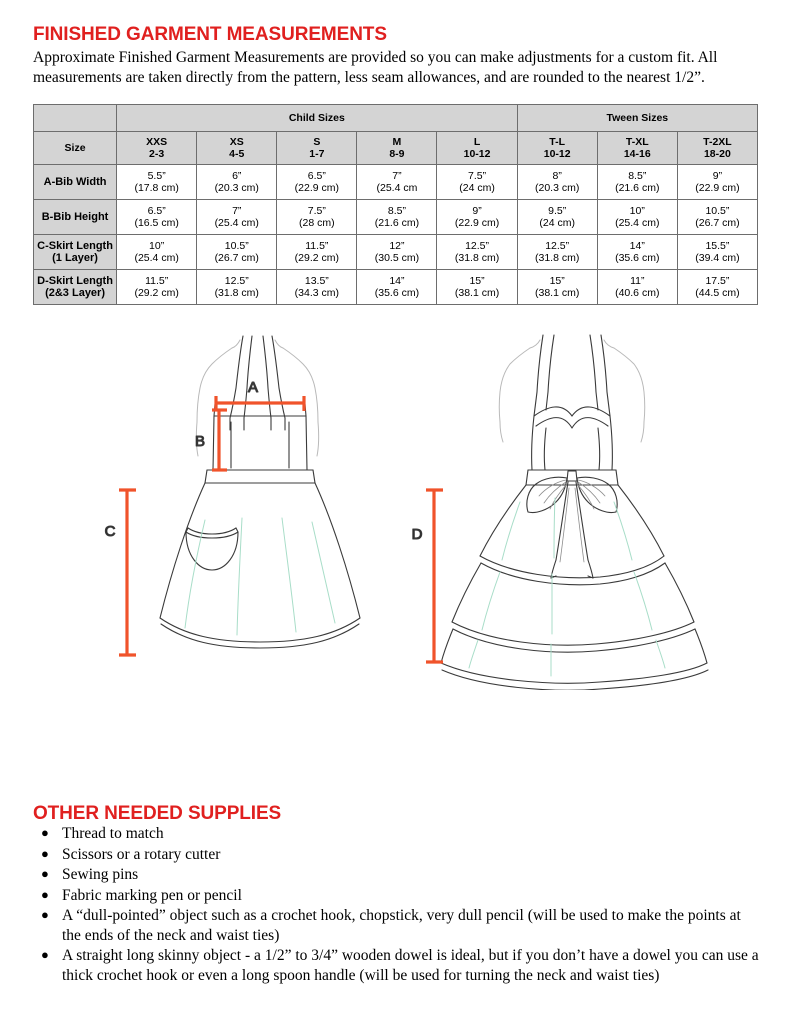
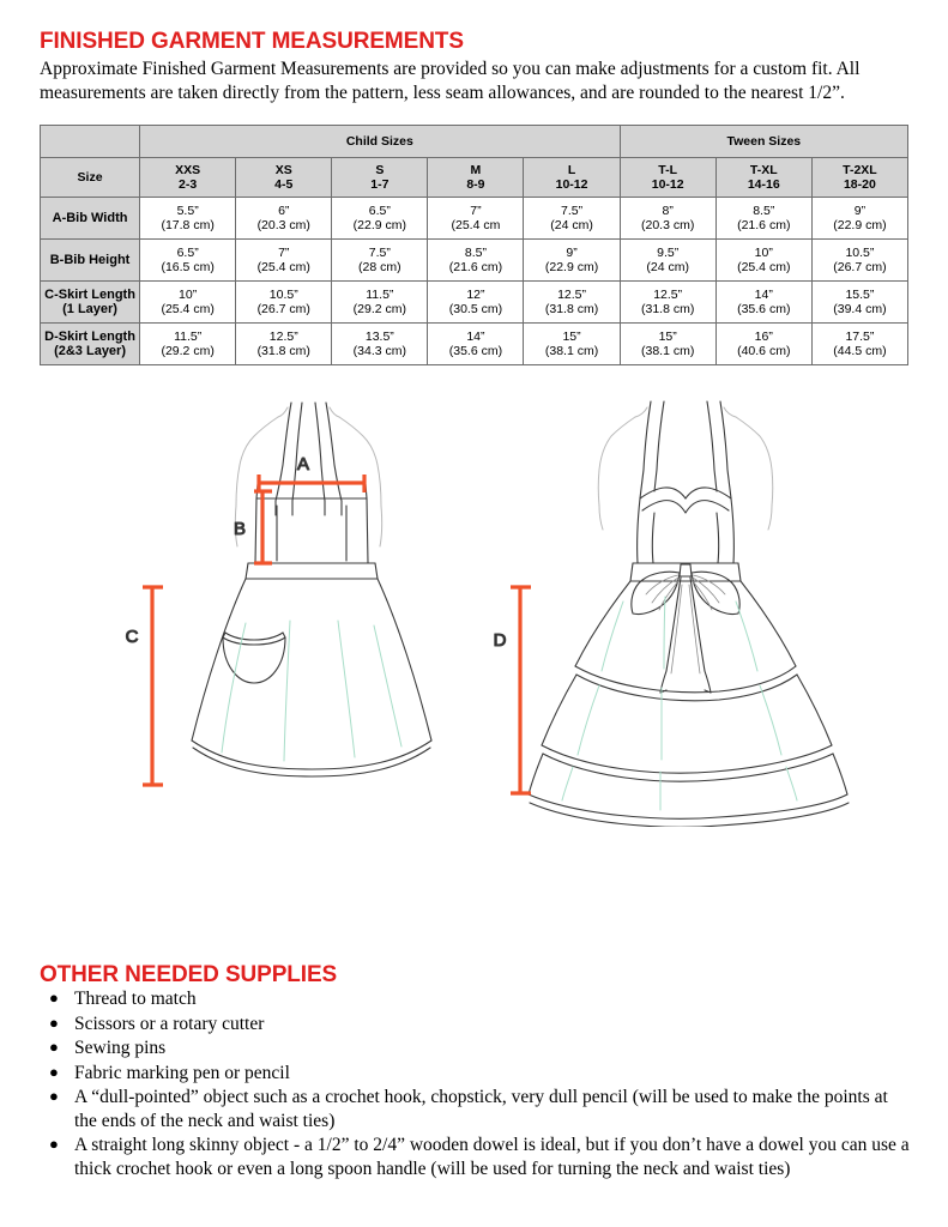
  FINISHED GARMENT MEASUREMENTS
  Approximate Finished Garment Measurements are provided so you can make adjustments for a custom fit. All measurements are taken directly from the pattern, less seam allowances, and are rounded to the nearest 1/2”.
  	Child Sizes	Tween Sizes
  Size	XXS 2-3	XS 4-5	S 1-7	M 8-9	L 10-12	T-L 10-12	T-XL 14-16	T-2XL 18-20
  A-Bib Width	5.5” (17.8 cm)	6” (20.3 cm)	6.5” (22.9 cm)	7” (25.4 cm	7.5” (24 cm)	8” (20.3 cm)	8.5” (21.6 cm)	9” (22.9 cm)
  B-Bib Height	6.5” (16.5 cm)	7” (25.4 cm)	7.5” (28 cm)	8.5” (21.6 cm)	9” (22.9 cm)	9.5” (24 cm)	10” (25.4 cm)	10.5” (26.7 cm)
  C-Skirt Length (1 Layer)	10” (25.4 cm)	10.5” (26.7 cm)	11.5” (29.2 cm)	12” (30.5 cm)	12.5” (31.8 cm)	12.5” (31.8 cm)	14” (35.6 cm)	15.5” (39.4 cm)
- D-Skirt Length (2&3 Layer)	11.5” (29.2 cm)	12.5” (31.8 cm)	13.5” (34.3 cm)	14” (35.6 cm)	15” (38.1 cm)	15” (38.1 cm)	11” (40.6 cm)	17.5” (44.5 cm)
+ D-Skirt Length (2&3 Layer)	11.5” (29.2 cm)	12.5” (31.8 cm)	13.5” (34.3 cm)	14” (35.6 cm)	15” (38.1 cm)	15” (38.1 cm)	16” (40.6 cm)	17.5” (44.5 cm)
  A
  B
  C
  D
  OTHER NEEDED SUPPLIES
  ●
  Thread to match
  ●
  Scissors or a rotary cutter
  ●
  Sewing pins
  ●
  Fabric marking pen or pencil
  ●
  A “dull-pointed” object such as a crochet hook, chopstick, very dull pencil (will be used to make the points at the ends of the neck and waist ties)
  ●
- A straight long skinny object - a 1/2” to 3/4” wooden dowel is ideal, but if you don’t have a dowel you can use a thick crochet hook or even a long spoon handle (will be used for turning the neck and waist ties)
+ A straight long skinny object - a 1/2” to 2/4” wooden dowel is ideal, but if you don’t have a dowel you can use a thick crochet hook or even a long spoon handle (will be used for turning the neck and waist ties)
